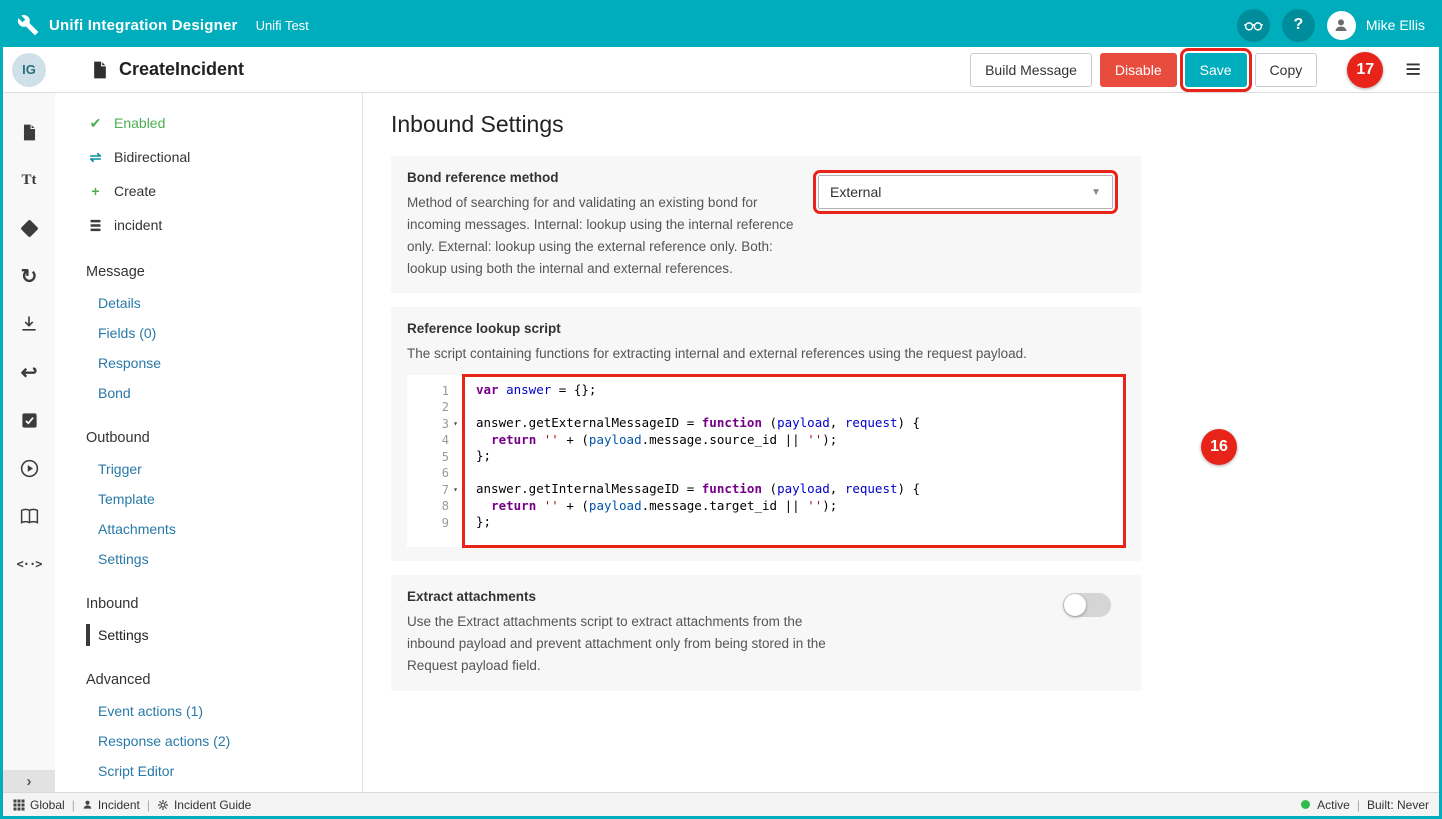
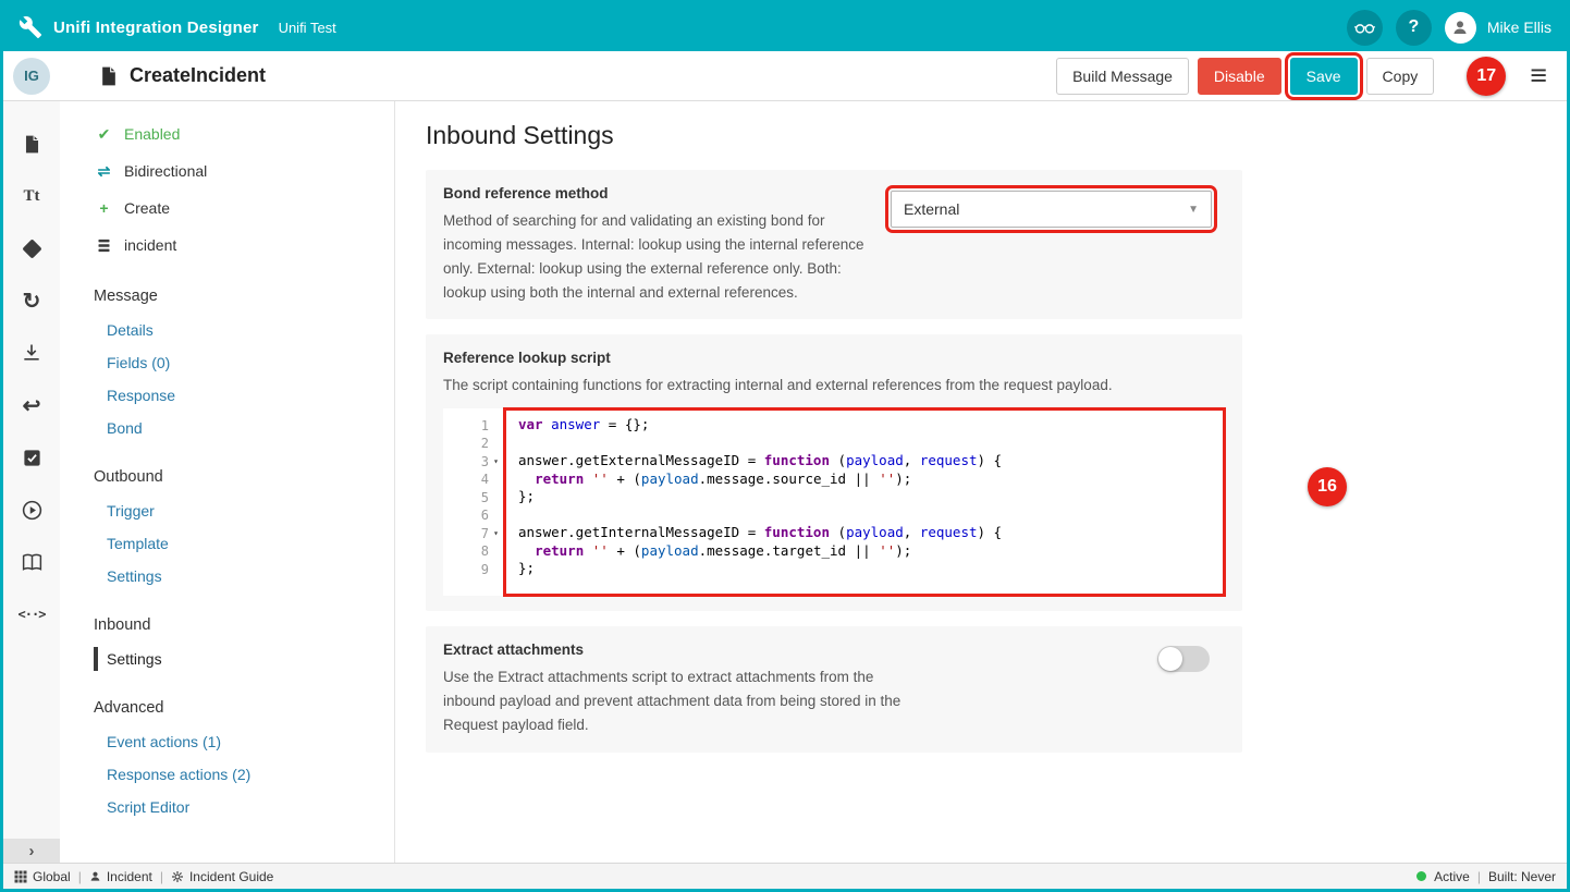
  Unifi Integration Designer
  Unifi Test
  ?
  Mike Ellis
  IG
  CreateIncident
  Build Message
  Disable
  Save
  Copy
  17
  ≡
  Tt
  ↻
  ↩
  <··>
  ›
  ✔
  Enabled
  ⇌
  Bidirectional
  +
  Create
  incident
  Message
  Details
  Fields (0)
  Response
  Bond
  Outbound
  Trigger
  Template
- Attachments
  Settings
  Inbound
  Settings
  Advanced
  Event actions (1)
  Response actions (2)
  Script Editor
  Inbound Settings
  Bond reference method
  Method of searching for and validating an existing bond for incoming messages. Internal: lookup using the internal reference only. External: lookup using the external reference only. Both: lookup using both the internal and external references.
  External
  ▼
  Reference lookup script
- The script containing functions for extracting internal and external references using the request payload.
+ The script containing functions for extracting internal and external references from the request payload.
  1
  2
  3
  ▾
  4
  5
  6
  7
  ▾
  8
  9
  var answer = {};
  answer.getExternalMessageID = function (payload, request) {
  return '' + (payload.message.source_id || '');
  };
  answer.getInternalMessageID = function (payload, request) {
  return '' + (payload.message.target_id || '');
  };
  Extract attachments
- Use the Extract attachments script to extract attachments from the inbound payload and prevent attachment only from being stored in the Request payload field.
+ Use the Extract attachments script to extract attachments from the inbound payload and prevent attachment data from being stored in the Request payload field.
  16
  Global
  |
  Incident
  |
  Incident Guide
  Active
  |
  Built: Never
